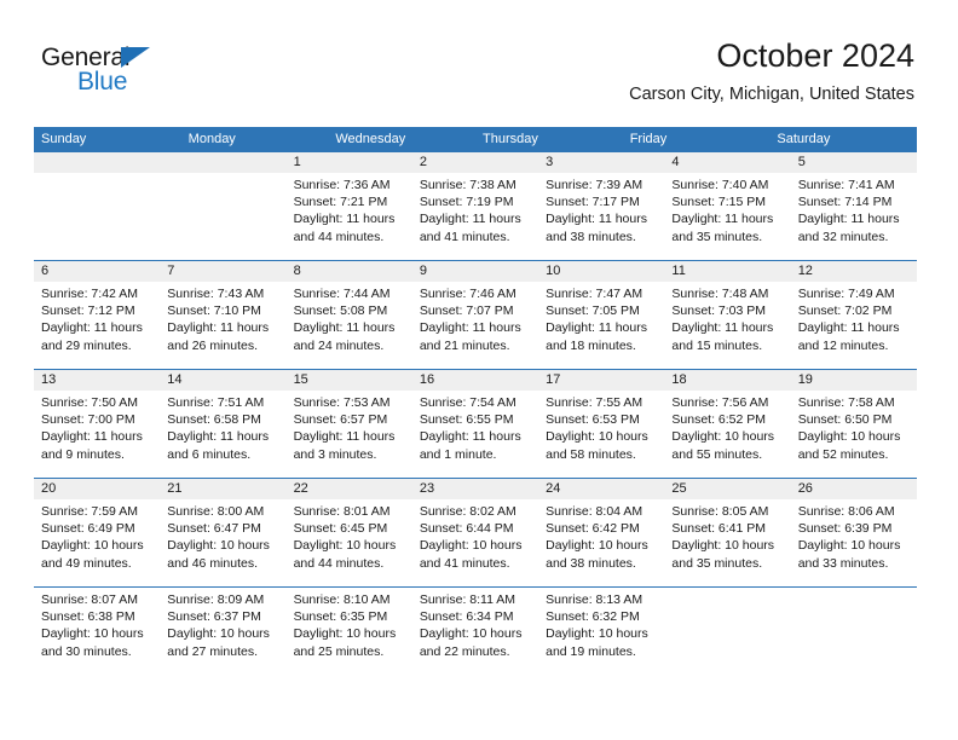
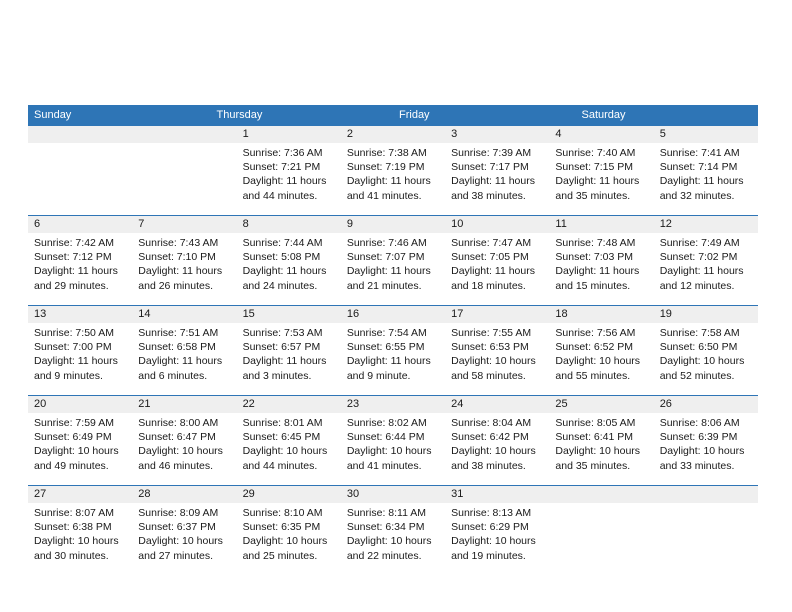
- General
- Blue
- October 2024
- Carson City, Michigan, United States
  Sunday
- Monday
- Wednesday
  Thursday
  Friday
  Saturday
  1
  2
  3
  4
  5
  Sunrise: 7:36 AM
  Sunset: 7:21 PM
  Daylight: 11 hours
  and 44 minutes.
  Sunrise: 7:38 AM
  Sunset: 7:19 PM
  Daylight: 11 hours
  and 41 minutes.
  Sunrise: 7:39 AM
  Sunset: 7:17 PM
  Daylight: 11 hours
  and 38 minutes.
  Sunrise: 7:40 AM
  Sunset: 7:15 PM
  Daylight: 11 hours
  and 35 minutes.
  Sunrise: 7:41 AM
  Sunset: 7:14 PM
  Daylight: 11 hours
  and 32 minutes.
  6
  7
  8
  9
  10
  11
  12
  Sunrise: 7:42 AM
  Sunset: 7:12 PM
  Daylight: 11 hours
  and 29 minutes.
  Sunrise: 7:43 AM
  Sunset: 7:10 PM
  Daylight: 11 hours
  and 26 minutes.
  Sunrise: 7:44 AM
  Sunset: 5:08 PM
  Daylight: 11 hours
  and 24 minutes.
  Sunrise: 7:46 AM
  Sunset: 7:07 PM
  Daylight: 11 hours
  and 21 minutes.
  Sunrise: 7:47 AM
  Sunset: 7:05 PM
  Daylight: 11 hours
  and 18 minutes.
  Sunrise: 7:48 AM
  Sunset: 7:03 PM
  Daylight: 11 hours
  and 15 minutes.
  Sunrise: 7:49 AM
  Sunset: 7:02 PM
  Daylight: 11 hours
  and 12 minutes.
  13
  14
  15
  16
  17
  18
  19
  Sunrise: 7:50 AM
  Sunset: 7:00 PM
  Daylight: 11 hours
  and 9 minutes.
  Sunrise: 7:51 AM
  Sunset: 6:58 PM
  Daylight: 11 hours
  and 6 minutes.
  Sunrise: 7:53 AM
  Sunset: 6:57 PM
  Daylight: 11 hours
  and 3 minutes.
  Sunrise: 7:54 AM
  Sunset: 6:55 PM
  Daylight: 11 hours
- and 1 minute.
+ and 9 minute.
  Sunrise: 7:55 AM
  Sunset: 6:53 PM
  Daylight: 10 hours
  and 58 minutes.
  Sunrise: 7:56 AM
  Sunset: 6:52 PM
  Daylight: 10 hours
  and 55 minutes.
  Sunrise: 7:58 AM
  Sunset: 6:50 PM
  Daylight: 10 hours
  and 52 minutes.
  20
  21
  22
  23
  24
  25
  26
  Sunrise: 7:59 AM
  Sunset: 6:49 PM
  Daylight: 10 hours
  and 49 minutes.
  Sunrise: 8:00 AM
  Sunset: 6:47 PM
  Daylight: 10 hours
  and 46 minutes.
  Sunrise: 8:01 AM
  Sunset: 6:45 PM
  Daylight: 10 hours
  and 44 minutes.
  Sunrise: 8:02 AM
  Sunset: 6:44 PM
  Daylight: 10 hours
  and 41 minutes.
  Sunrise: 8:04 AM
  Sunset: 6:42 PM
  Daylight: 10 hours
  and 38 minutes.
  Sunrise: 8:05 AM
  Sunset: 6:41 PM
  Daylight: 10 hours
  and 35 minutes.
  Sunrise: 8:06 AM
  Sunset: 6:39 PM
  Daylight: 10 hours
  and 33 minutes.
+ 27
+ 28
+ 29
+ 30
+ 31
  Sunrise: 8:07 AM
  Sunset: 6:38 PM
  Daylight: 10 hours
  and 30 minutes.
  Sunrise: 8:09 AM
  Sunset: 6:37 PM
  Daylight: 10 hours
  and 27 minutes.
  Sunrise: 8:10 AM
  Sunset: 6:35 PM
  Daylight: 10 hours
  and 25 minutes.
  Sunrise: 8:11 AM
  Sunset: 6:34 PM
  Daylight: 10 hours
  and 22 minutes.
  Sunrise: 8:13 AM
- Sunset: 6:32 PM
+ Sunset: 6:29 PM
  Daylight: 10 hours
  and 19 minutes.
